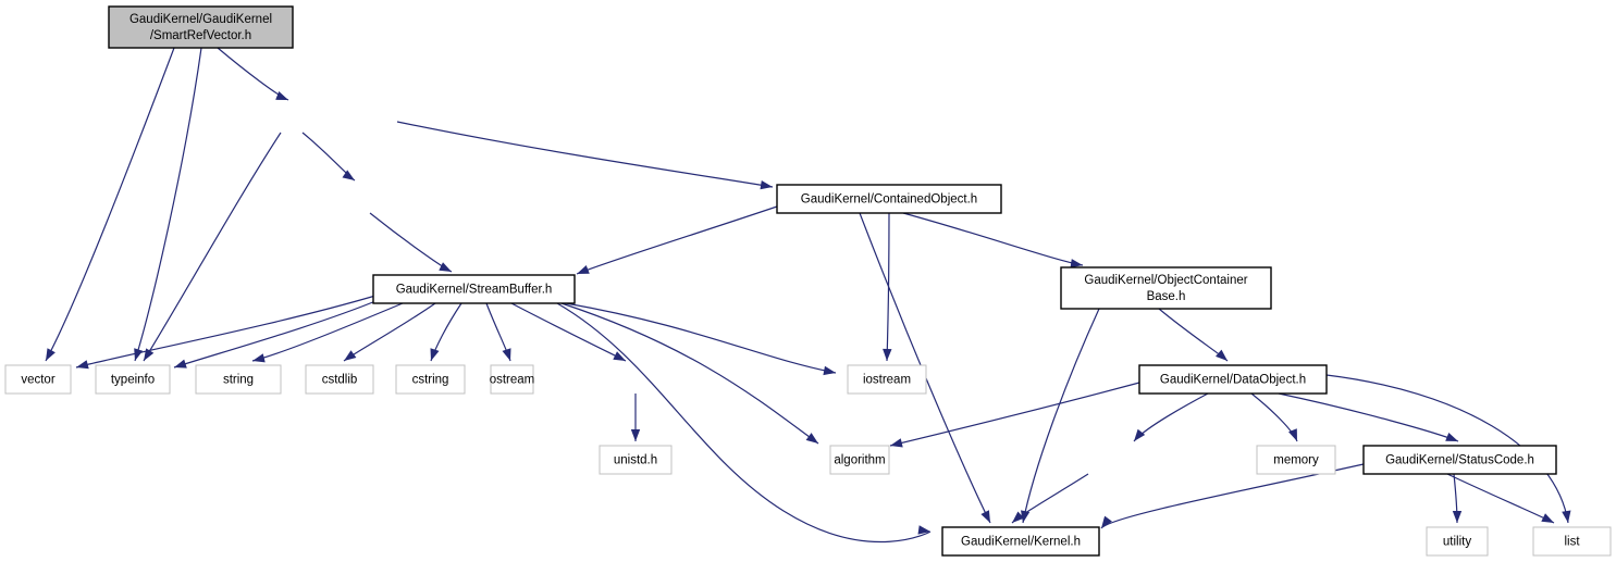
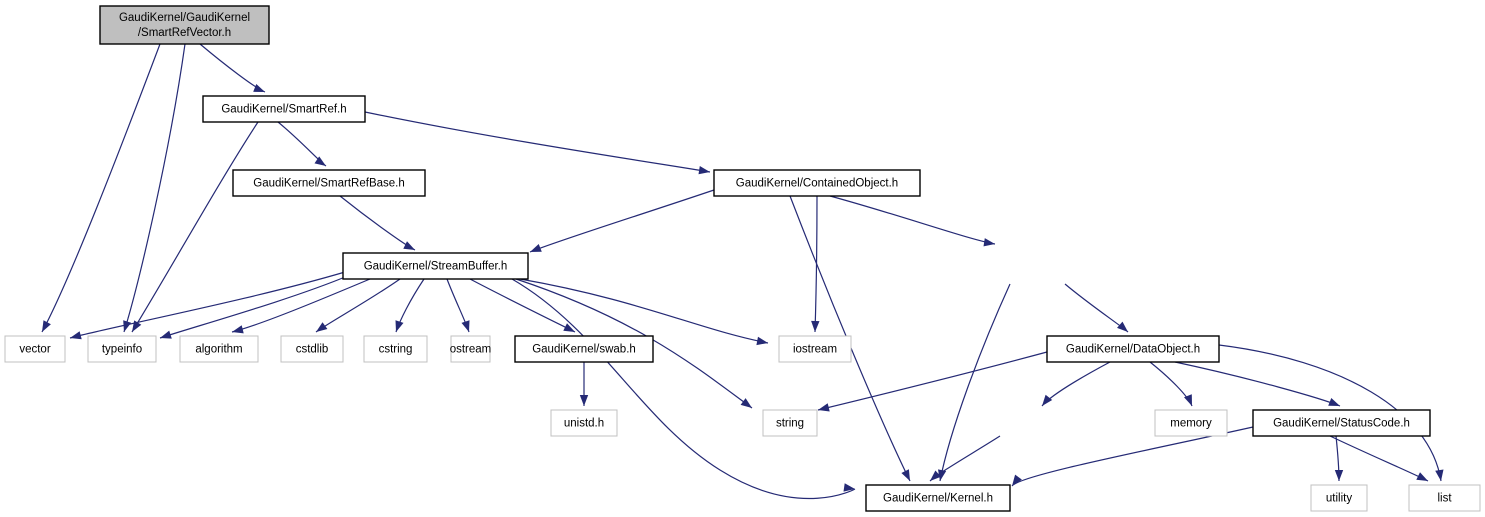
  GaudiKernel/GaudiKernel
  /SmartRefVector.h
+ GaudiKernel/SmartRef.h
+ GaudiKernel/SmartRefBase.h
  GaudiKernel/ContainedObject.h
  GaudiKernel/StreamBuffer.h
- GaudiKernel/ObjectContainer
- Base.h
  vector
  typeinfo
- string
+ algorithm
  cstdlib
  cstring
  ostream
+ GaudiKernel/swab.h
  iostream
  GaudiKernel/DataObject.h
  unistd.h
- algorithm
+ string
  memory
  GaudiKernel/StatusCode.h
  GaudiKernel/Kernel.h
  utility
  list
